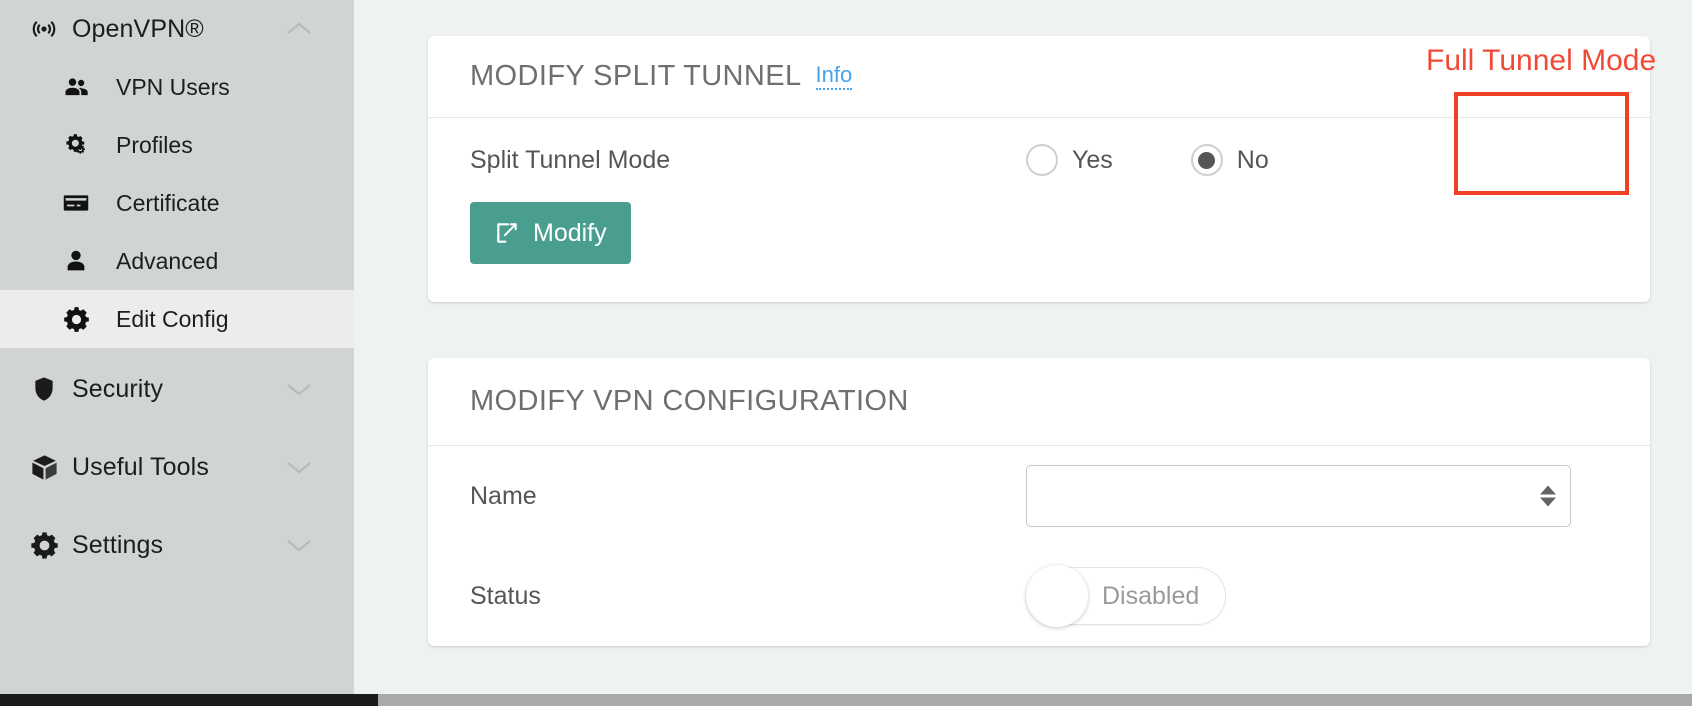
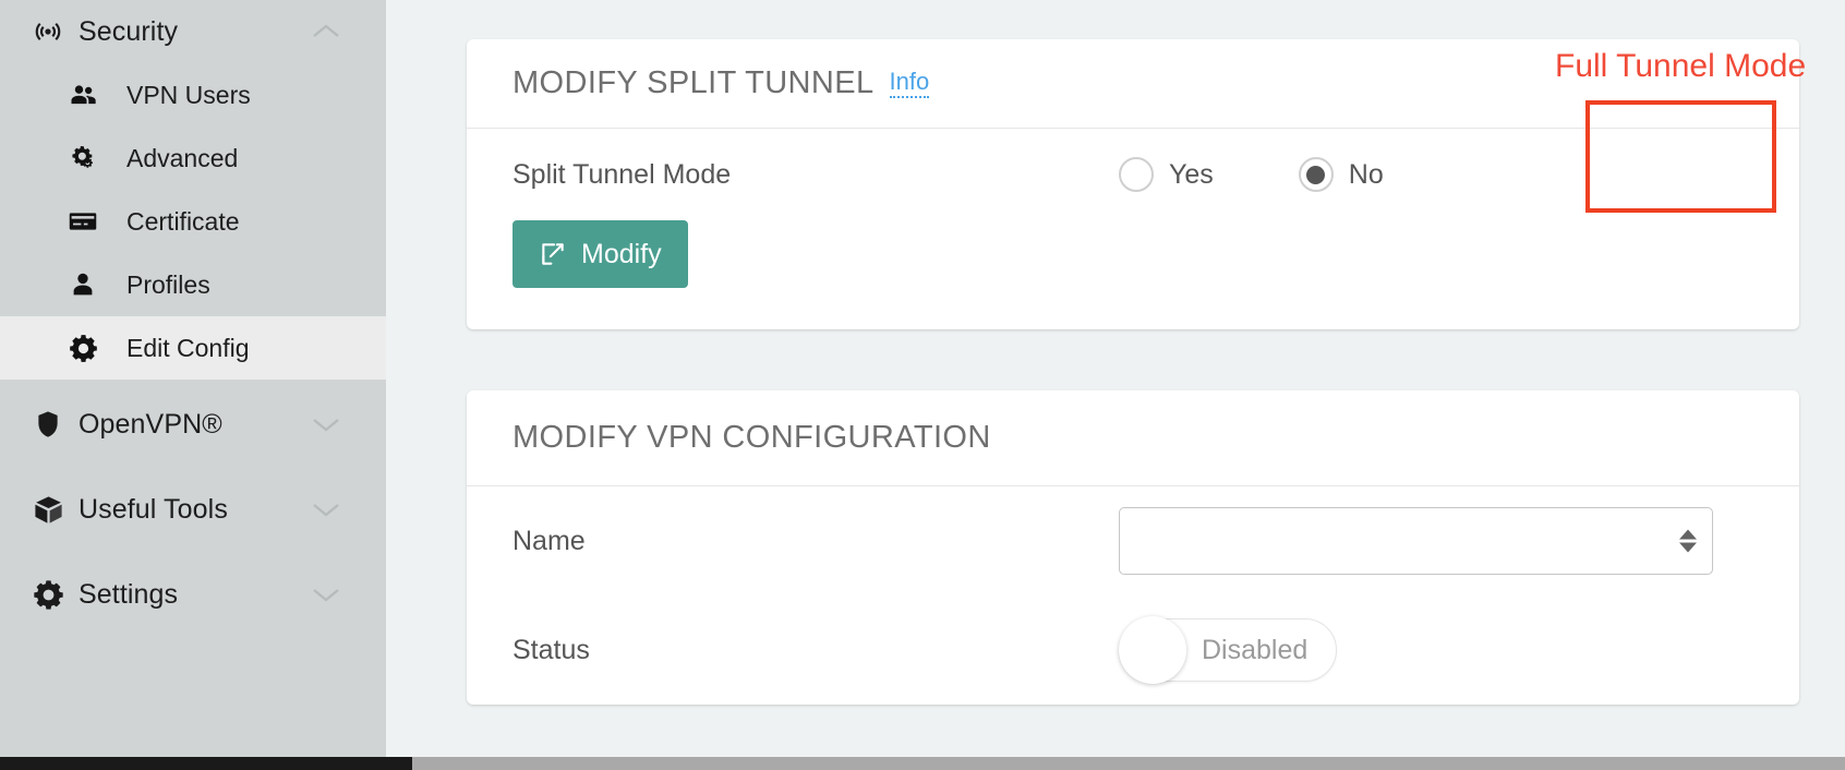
- OpenVPN®
+ Security
  VPN Users
- Profiles
+ Advanced
  Certificate
- Advanced
+ Profiles
  Edit Config
- Security
+ OpenVPN®
  Useful Tools
  Settings
  MODIFY SPLIT TUNNEL
  Info
  Split Tunnel Mode
  Yes
  No
  Modify
  MODIFY VPN CONFIGURATION
  Name
  Status
  Disabled
  Full Tunnel Mode
